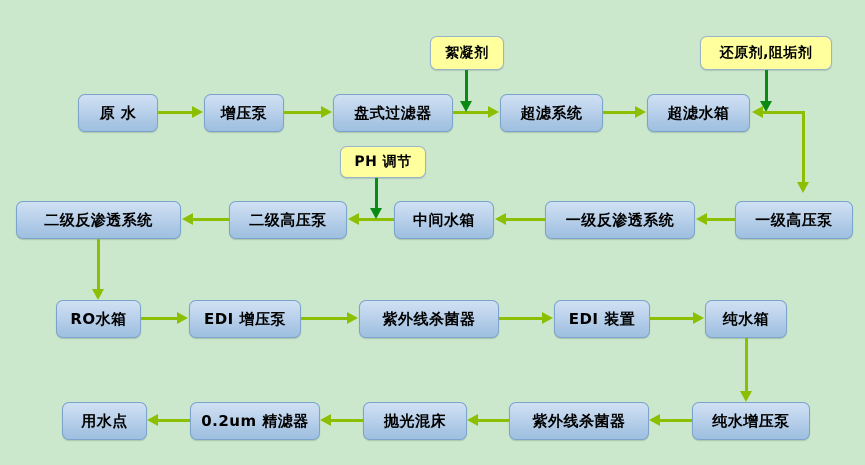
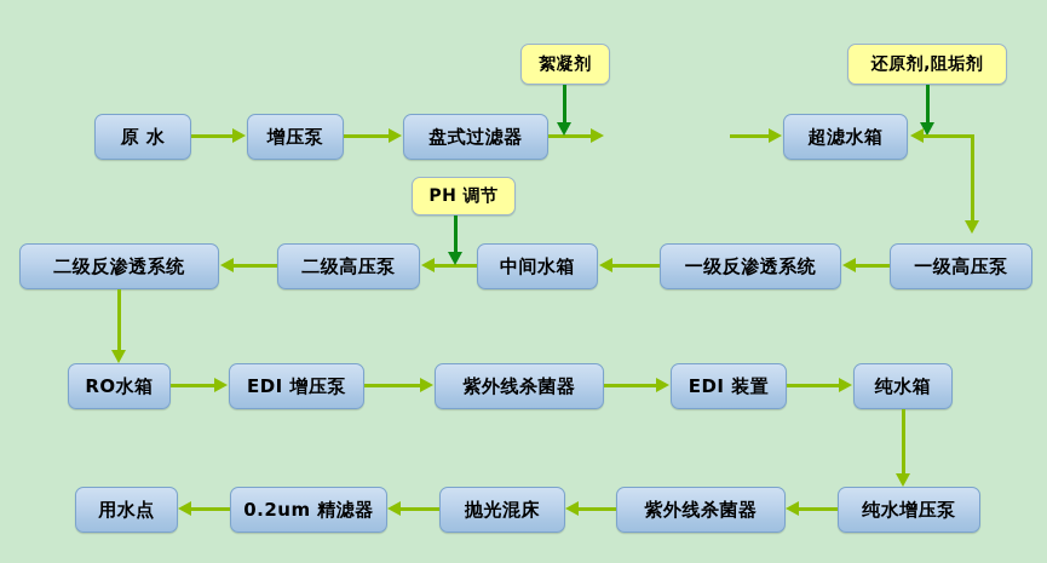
  原 水
  增压泵
  盘式过滤器
- 超滤系统
  超滤水箱
  絮凝剂
  还原剂,阻垢剂
  PH 调节
  二级反渗透系统
  二级高压泵
  中间水箱
  一级反渗透系统
  一级高压泵
  RO水箱
  EDI 增压泵
  紫外线杀菌器
  EDI 装置
  纯水箱
  用水点
  0.2um 精滤器
  抛光混床
  紫外线杀菌器
  纯水增压泵
